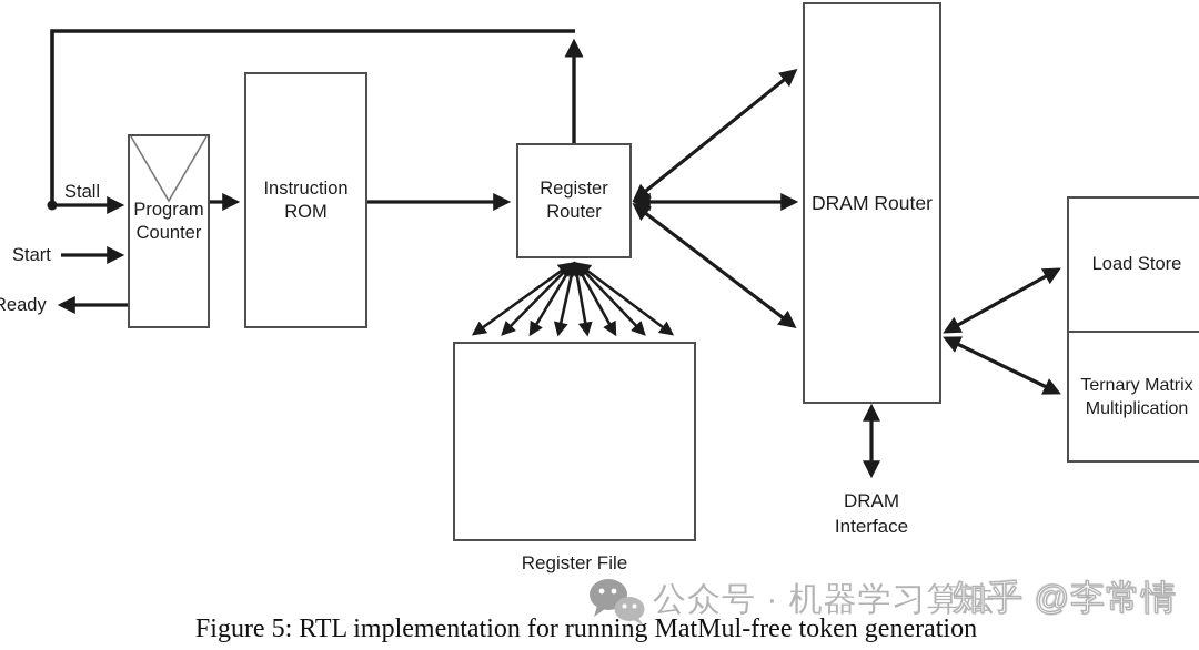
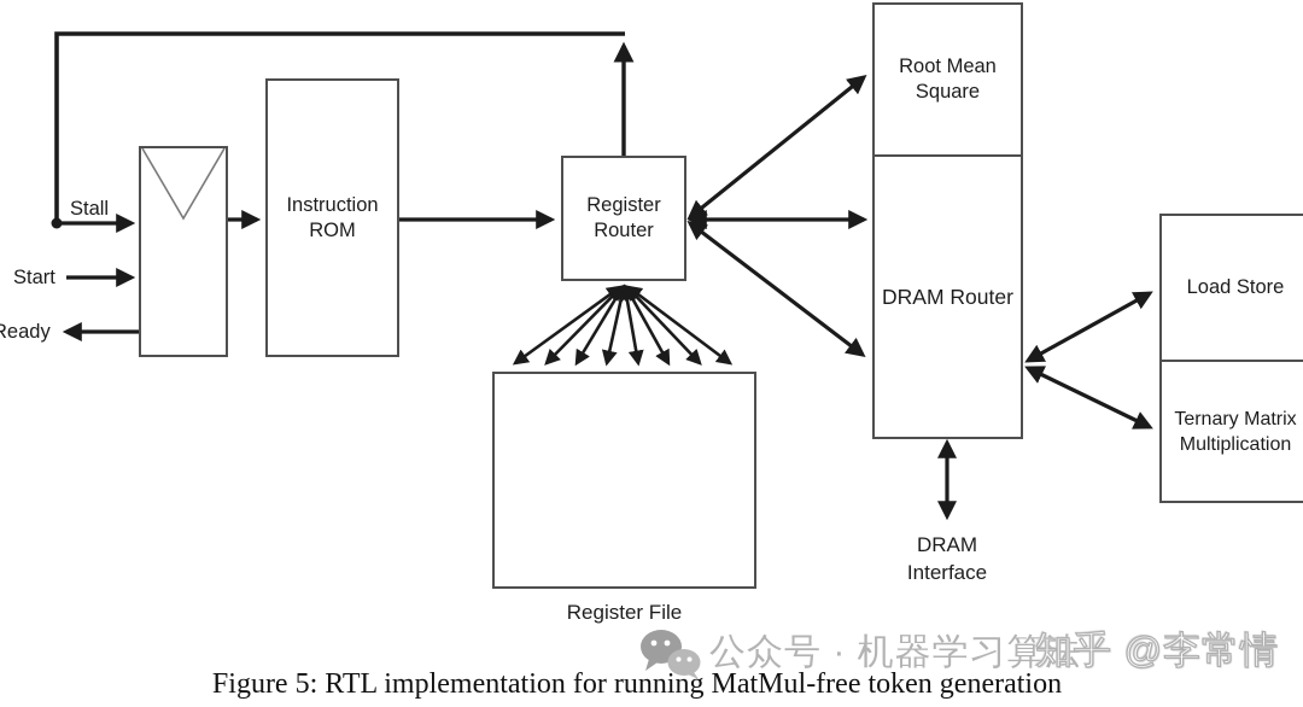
- Program
- Counter
  Instruction
  ROM
  Register
  Router
+ Root Mean
+ Square
  DRAM Router
  Load Store
  Ternary Matrix
  Multiplication
  Stall
  Start
  eady
  DRAM
  Interface
  Register File
  Figure 5: RTL implementation for running MatMul-free token generation
  公众号 · 机器学习算法
  知乎 @李常情
